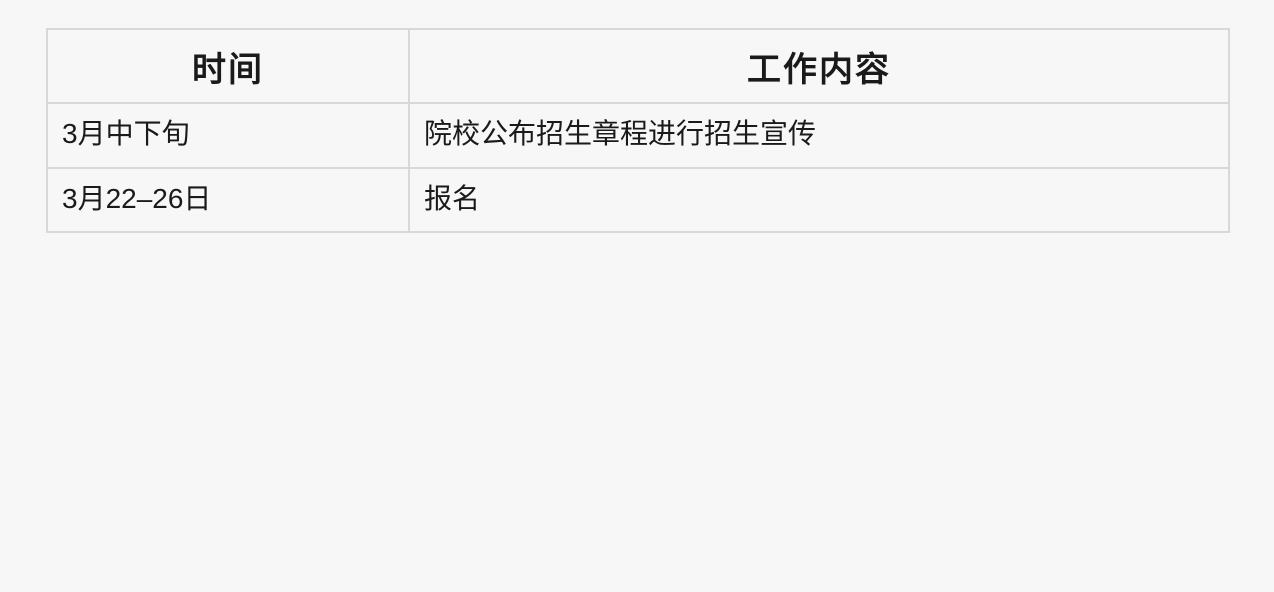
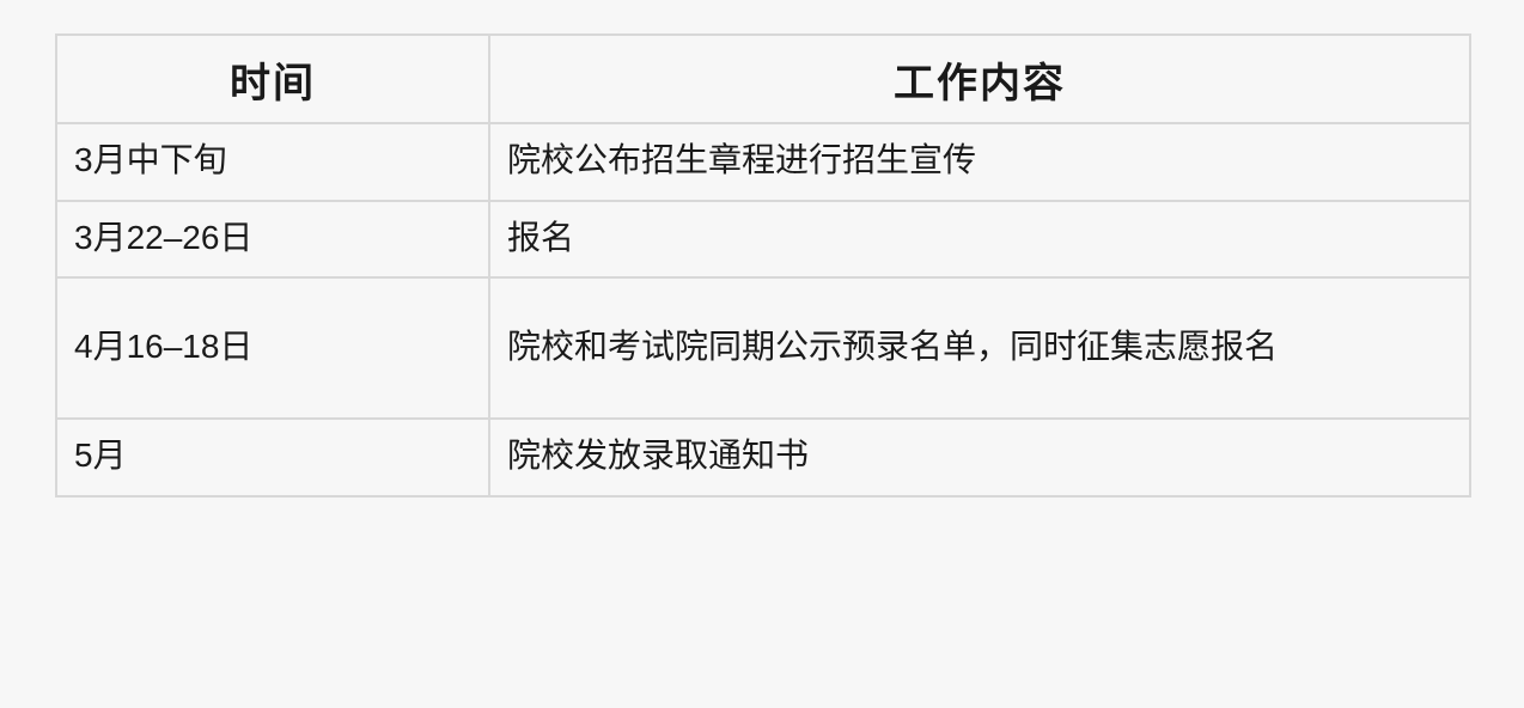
  时间	工作内容
  3月中下旬	院校公布招生章程进行招生宣传
  3月22–26日	报名
+ 4月16–18日	院校和考试院同期公示预录名单，同时征集志愿报名
+ 5月	院校发放录取通知书
